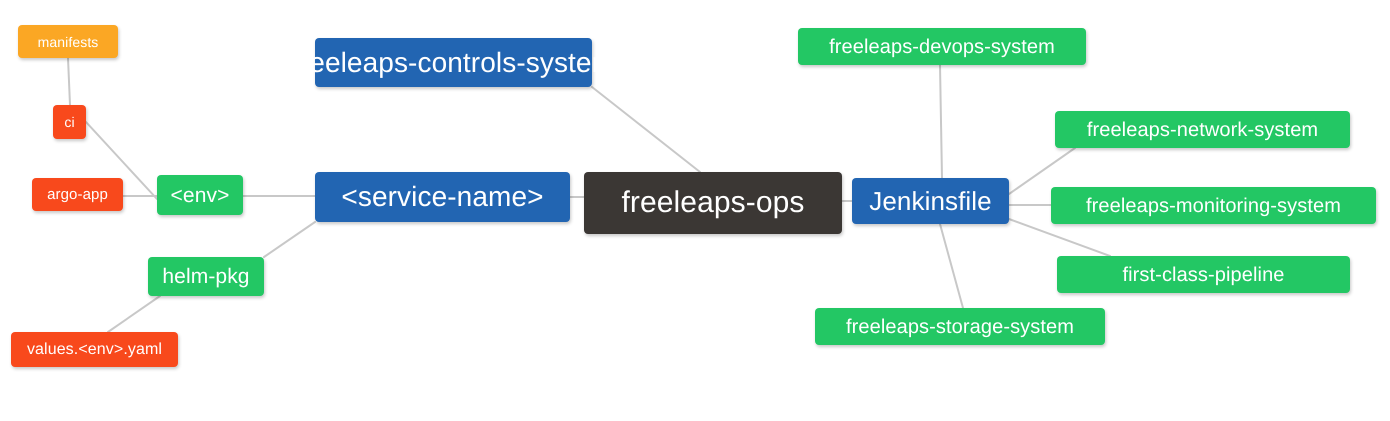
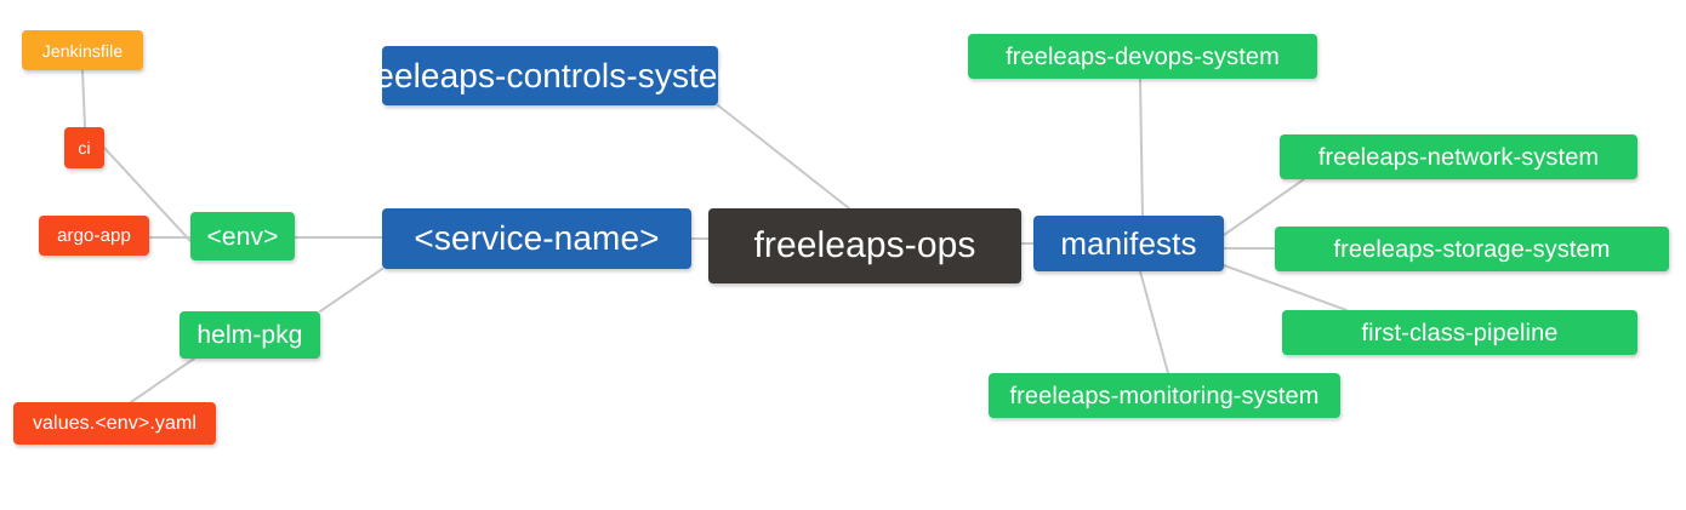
- manifests
+ Jenkinsfile
  ci
  argo-app
  <env>
  helm-pkg
  values.<env>.yaml
  freeleaps-controls-system
  <service-name>
  freeleaps-ops
- Jenkinsfile
+ manifests
  freeleaps-devops-system
  freeleaps-network-system
- freeleaps-monitoring-system
+ freeleaps-storage-system
  first-class-pipeline
- freeleaps-storage-system
+ freeleaps-monitoring-system
